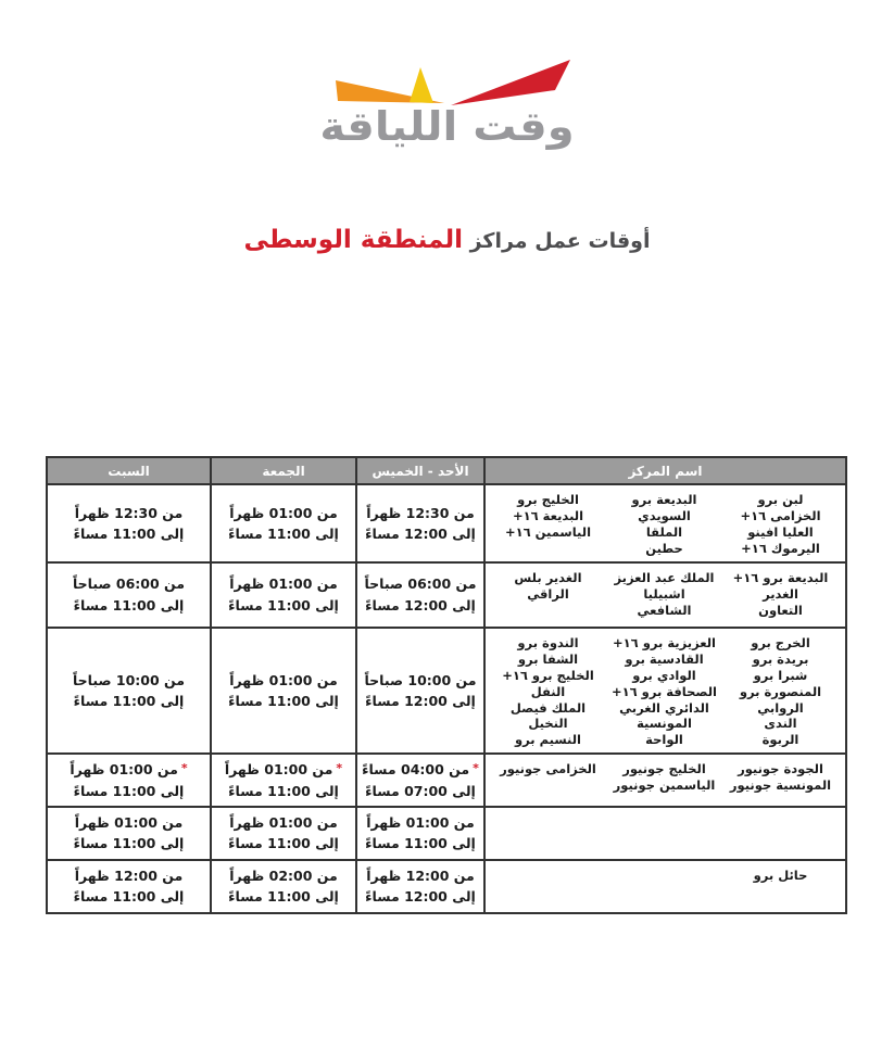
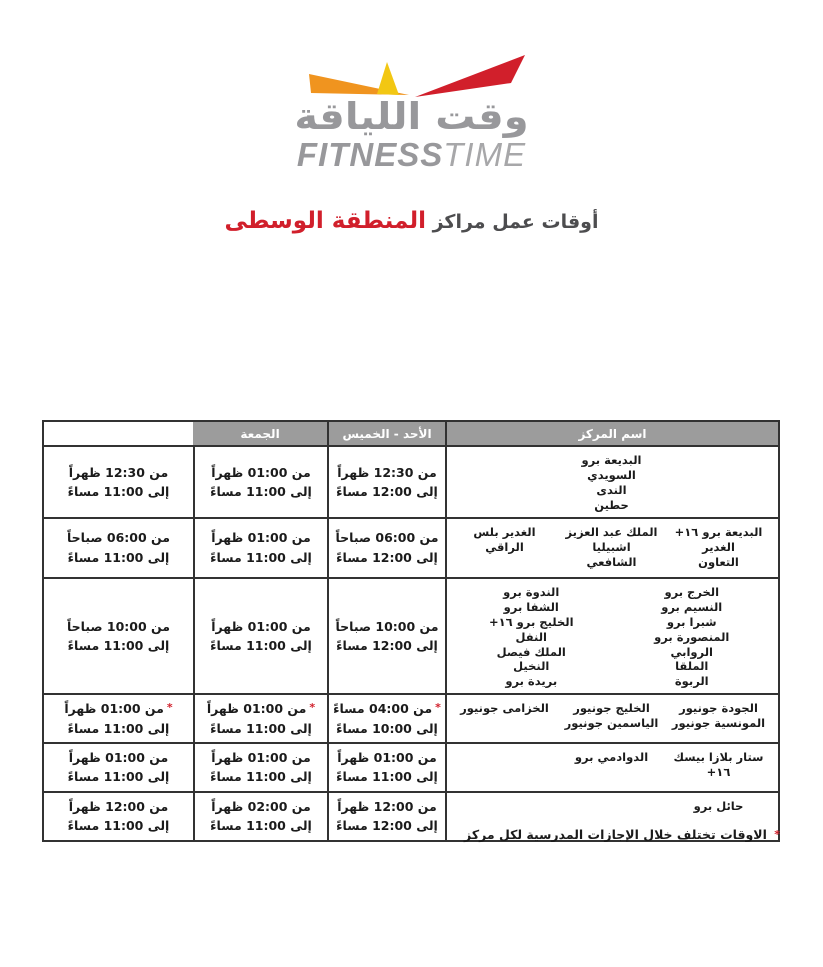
  وقت اللياقة
+ FITNESSTIME
  أوقات عمل مراكز المنطقة الوسطى
  اسم المركز
  الأحد - الخميس
  الجمعة
- السبت
- لبن برو
- الخزامى ١٦+
- العليا افينو
- اليرموك ١٦+
  البديعة برو
  السويدي
- الملقا
+ الندى
  حطين
- الخليج برو
- البديعة ١٦+
- الياسمين ١٦+
  من 12:30 ظهراً
  إلى 12:00 مساءً
  من 01:00 ظهراً
  إلى 11:00 مساءً
  من 12:30 ظهراً
  إلى 11:00 مساءً
  البديعة برو ١٦+
  الغدير
  التعاون
  الملك عبد العزيز
  اشبيليا
  الشافعي
  الغدير بلس
  الراقي
  من 06:00 صباحاً
  إلى 12:00 مساءً
  من 01:00 ظهراً
  إلى 11:00 مساءً
  من 06:00 صباحاً
  إلى 11:00 مساءً
  الخرج برو
- بريدة برو
+ النسيم برو
  شبرا برو
  المنصورة برو
  الروابي
- الندى
+ الملقا
  الربوة
- العزيزية برو ١٦+
- القادسية برو
- الوادي برو
- الصحافة برو ١٦+
- الدائري الغربي
- المونسية
- الواحة
  الندوة برو
  الشفا برو
  الخليج برو ١٦+
  النفل
  الملك فيصل
  النخيل
- النسيم برو
+ بريدة برو
  من 10:00 صباحاً
  إلى 12:00 مساءً
  من 01:00 ظهراً
  إلى 11:00 مساءً
  من 10:00 صباحاً
  إلى 11:00 مساءً
  الجودة جونيور
  المونسية جونيور
  الخليج جونيور
  الياسمين جونيور
  الخزامى جونيور
  *من 04:00 مساءً
- إلى 07:00 مساءً
+ إلى 10:00 مساءً
  *من 01:00 ظهراً
  إلى 11:00 مساءً
  *من 01:00 ظهراً
  إلى 11:00 مساءً
+ ستار بلازا بيسك ١٦+
+ الدوادمي برو
  من 01:00 ظهراً
  إلى 11:00 مساءً
  من 01:00 ظهراً
  إلى 11:00 مساءً
  من 01:00 ظهراً
  إلى 11:00 مساءً
  حائل برو
  من 12:00 ظهراً
  إلى 12:00 مساءً
  من 02:00 ظهراً
  إلى 11:00 مساءً
  من 12:00 ظهراً
  إلى 11:00 مساءً
+ * الاوقات تختلف خلال الإجازات المدرسية لكل مركز
